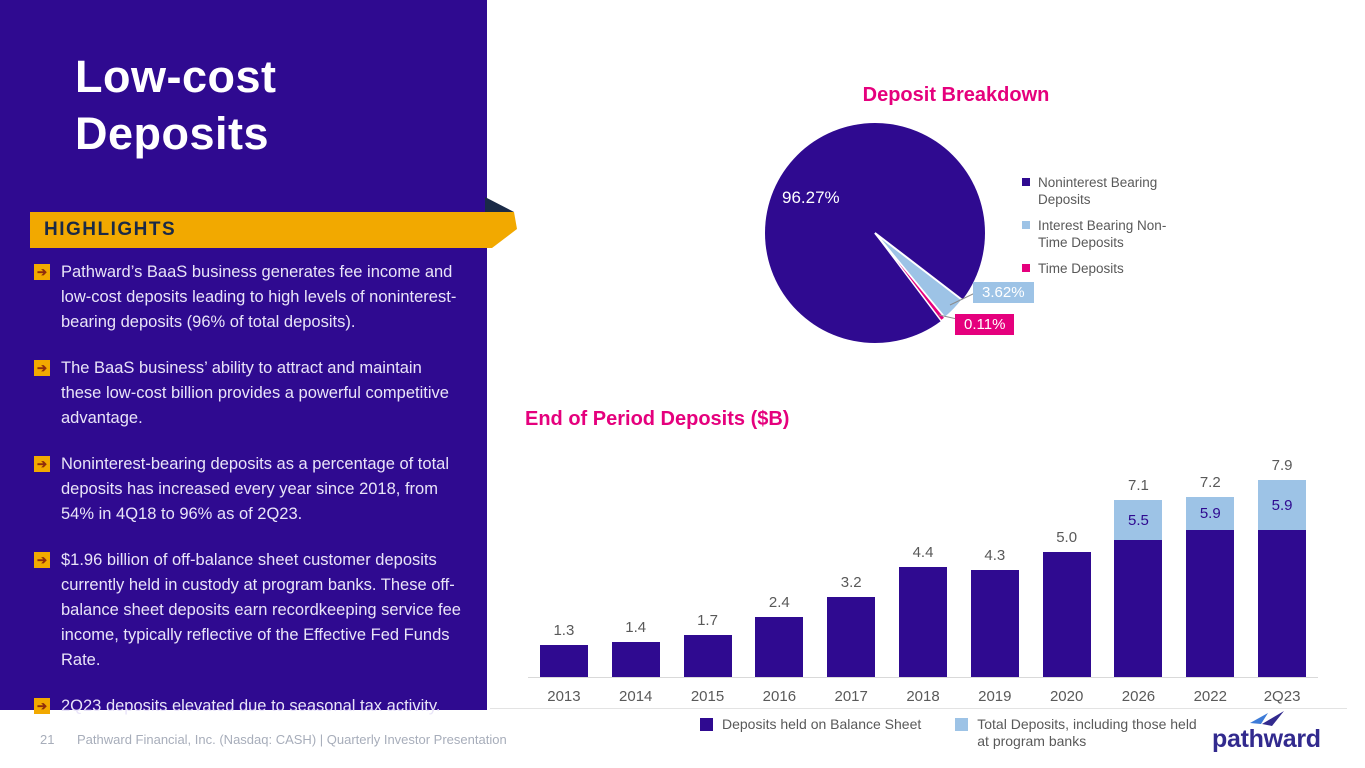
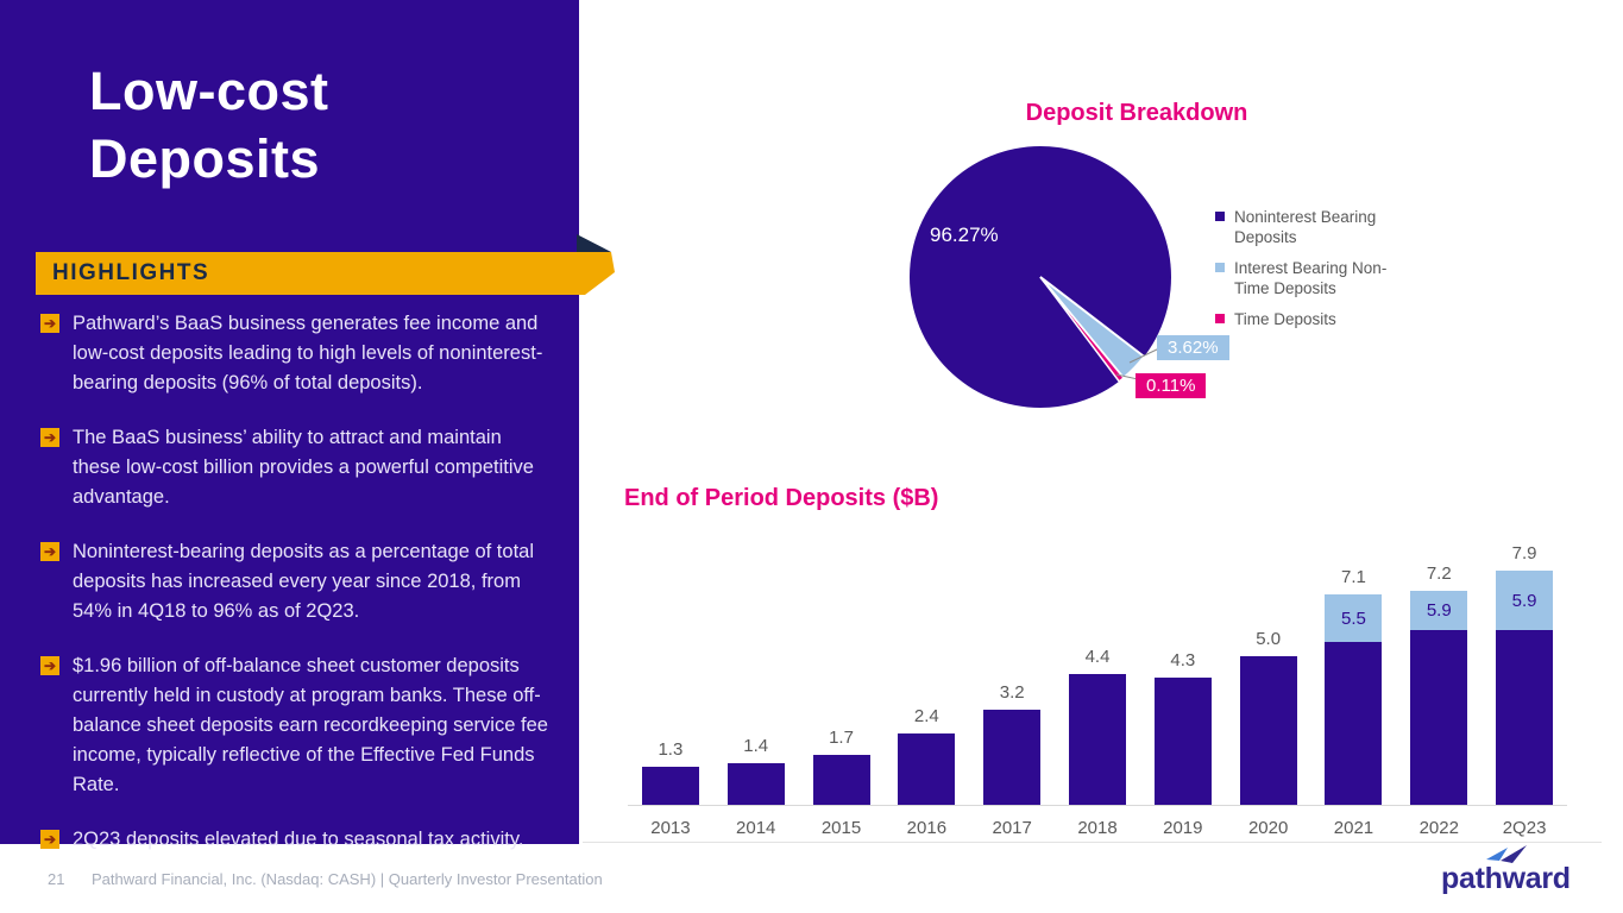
  Low-cost
  Deposits
  HIGHLIGHTS
  ➔
  Pathward’s BaaS business generates fee income and low-cost deposits leading to high levels of noninterest-bearing deposits (96% of total deposits).
  ➔
  The BaaS business’ ability to attract and maintain these low-cost billion provides a powerful competitive advantage.
  ➔
  Noninterest-bearing deposits as a percentage of total deposits has increased every year since 2018, from 54% in 4Q18 to 96% as of 2Q23.
  ➔
  $1.96 billion of off-balance sheet customer deposits currently held in custody at program banks. These off-balance sheet deposits earn recordkeeping service fee income, typically reflective of the Effective Fed Funds Rate.
  ➔
  2Q23 deposits elevated due to seasonal tax activity.
  Deposit Breakdown
  96.27%
  3.62%
  0.11%
  Noninterest Bearing Deposits
  Interest Bearing Non-Time Deposits
  Time Deposits
  End of Period Deposits ($B)
  1.3
  2013
  1.4
  2014
  1.7
  2015
  2.4
  2016
  3.2
  2017
  4.4
  2018
  4.3
  2019
  5.0
  2020
  5.5
  7.1
- 2026
+ 2021
  5.9
  7.2
  2022
  5.9
  7.9
  2Q23
- Deposits held on Balance Sheet
- Total Deposits, including those held at program banks
  21
  Pathward Financial, Inc. (Nasdaq: CASH) | Quarterly Investor Presentation
  pathward
